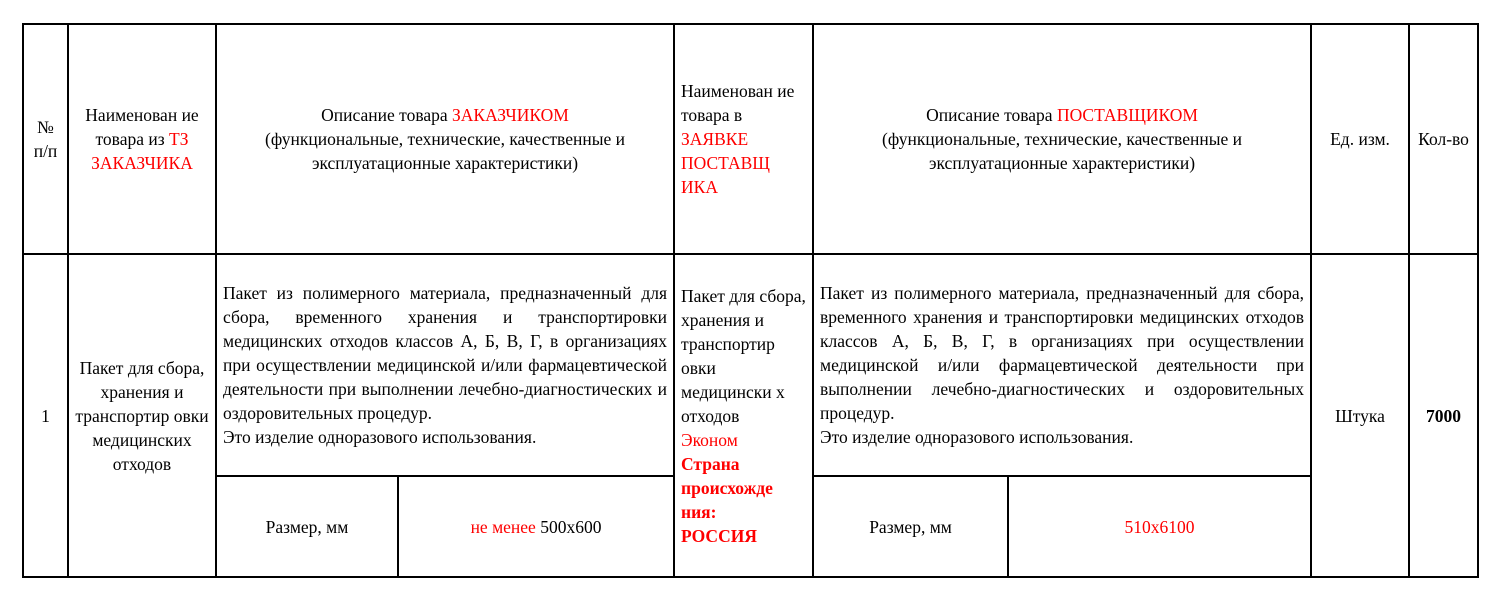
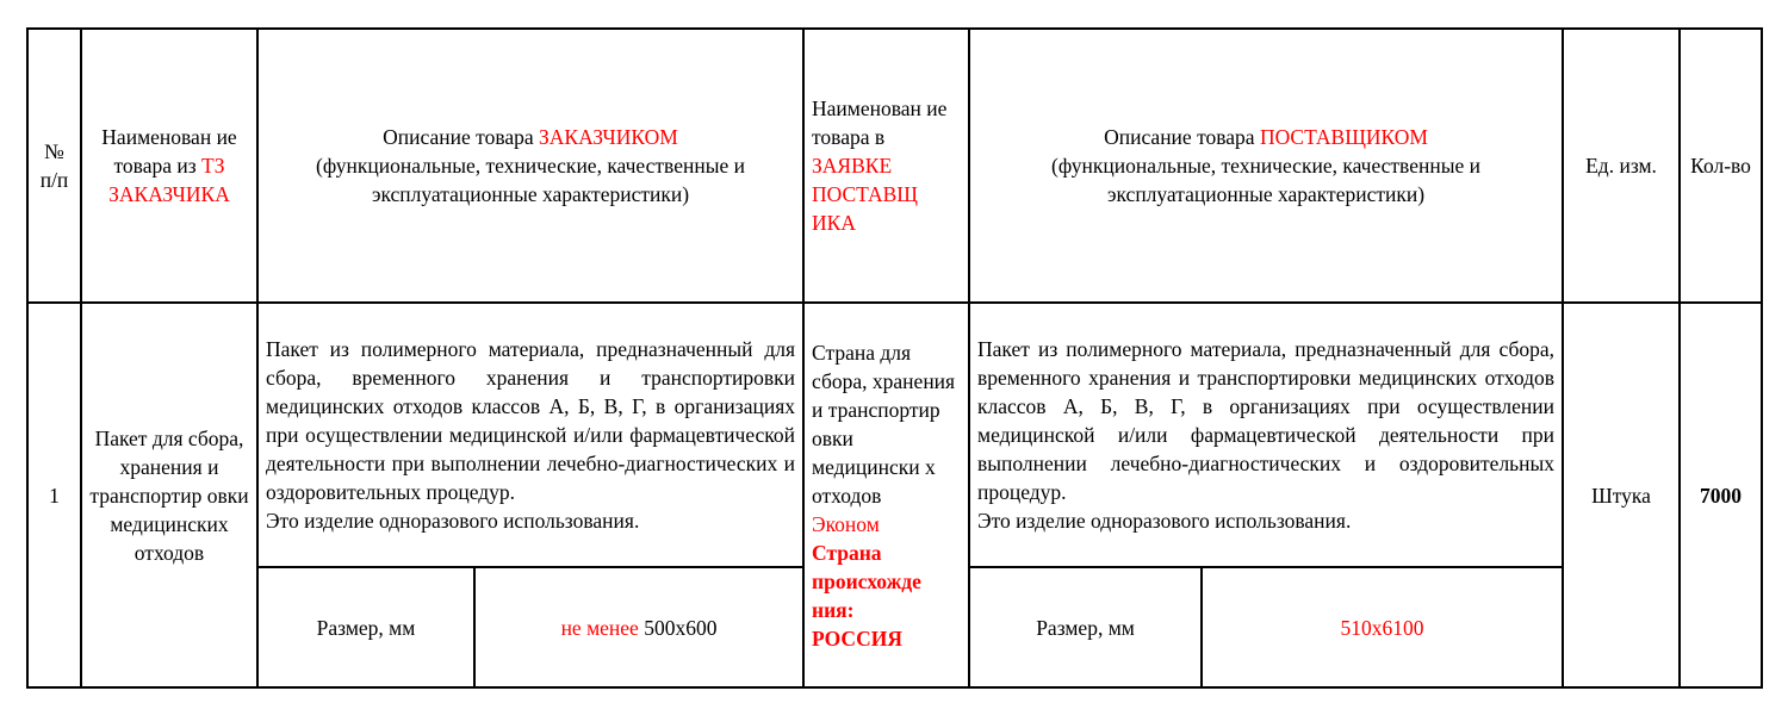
  № п/п	Наименован ие товара из ТЗ ЗАКАЗЧИКА	Описание товара ЗАКАЗЧИКОМ (функциональные, технические, качественные и эксплуатационные характеристики)	Наименован ие товара в ЗАЯВКЕ ПОСТАВЩ ИКА	Описание товара ПОСТАВЩИКОМ (функциональные, технические, качественные и эксплуатационные характеристики)	Ед. изм.	Кол-во
- 1	Пакет для сбора, хранения и транспортир овки медицинских отходов	Пакет из полимерного материала, предназначенный для сбора, временного хранения и транспортировки медицинских отходов классов А, Б, В, Г, в организациях при осуществлении медицинской и/или фармацевтической деятельности при выполнении лечебно-диагностических и оздоровительных процедур. Это изделие одноразового использования.	Пакет для сбора, хранения и транспортир овки медицински х отходов Эконом Страна происхожде ния: РОССИЯ	Пакет из полимерного материала, предназначенный для сбора, временного хранения и транспортировки медицинских отходов классов А, Б, В, Г, в организациях при осуществлении медицинской и/или фармацевтической деятельности при выполнении лечебно-диагностических и оздоровительных процедур. Это изделие одноразового использования.	Штука	7000
+ 1	Пакет для сбора, хранения и транспортир овки медицинских отходов	Пакет из полимерного материала, предназначенный для сбора, временного хранения и транспортировки медицинских отходов классов А, Б, В, Г, в организациях при осуществлении медицинской и/или фармацевтической деятельности при выполнении лечебно-диагностических и оздоровительных процедур. Это изделие одноразового использования.	Страна для сбора, хранения и транспортир овки медицински х отходов Эконом Страна происхожде ния: РОССИЯ	Пакет из полимерного материала, предназначенный для сбора, временного хранения и транспортировки медицинских отходов классов А, Б, В, Г, в организациях при осуществлении медицинской и/или фармацевтической деятельности при выполнении лечебно-диагностических и оздоровительных процедур. Это изделие одноразового использования.	Штука	7000
  Размер, мм	не менее 500х600	Размер, мм	510х6100
